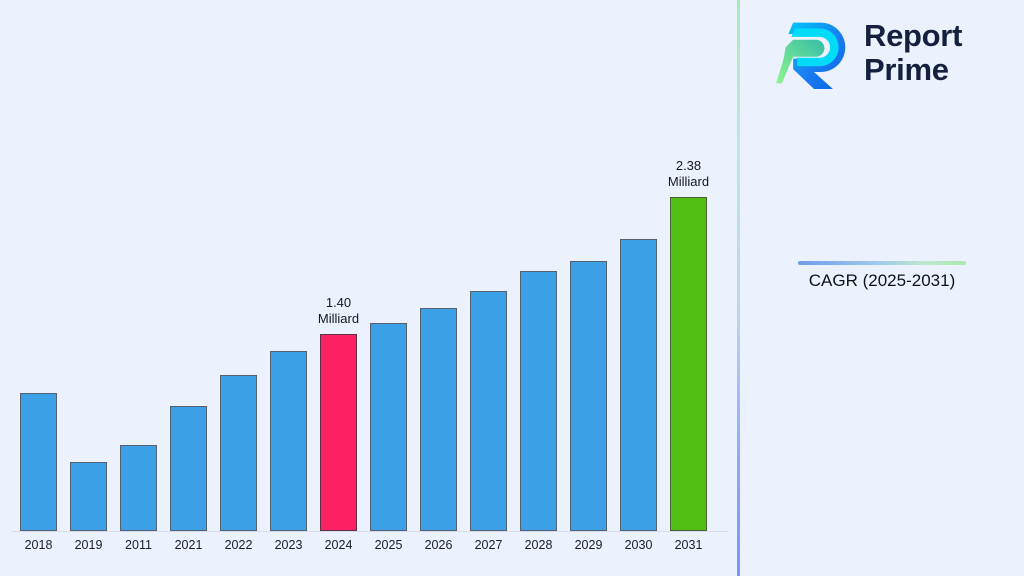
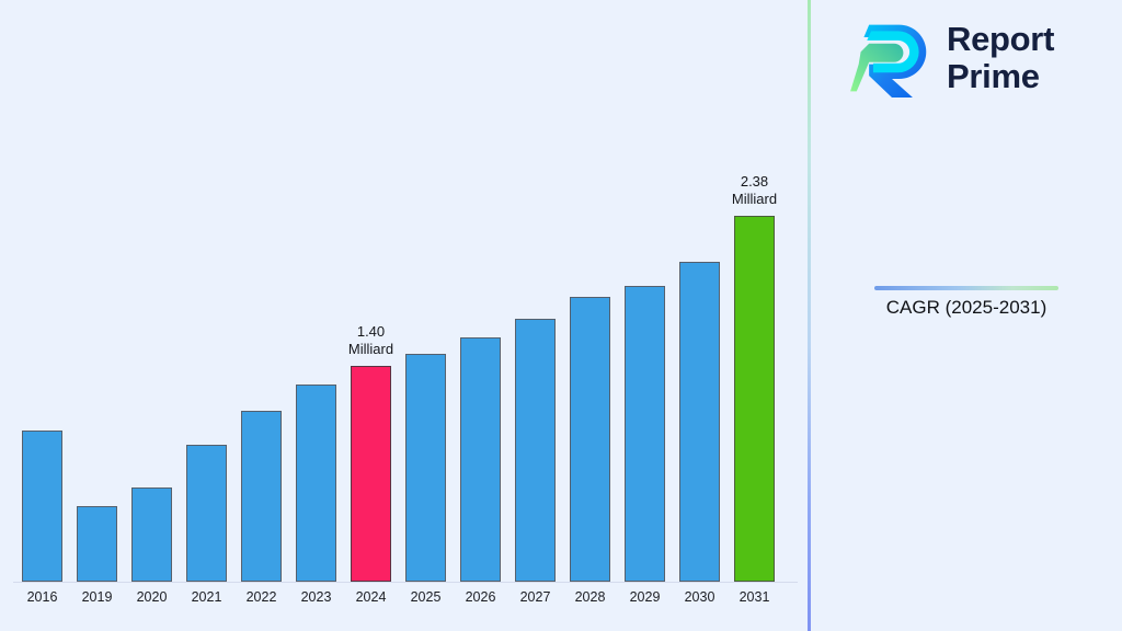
- 2018
+ 2016
  2019
- 2011
+ 2020
  2021
  2022
  2023
  2024
  2025
  2026
  2027
  2028
  2029
  2030
  2031
  1.40
  Milliard
  2.38
  Milliard
  Report
  Prime
  CAGR (2025-2031)
